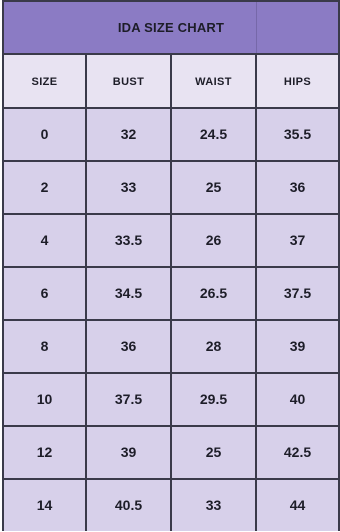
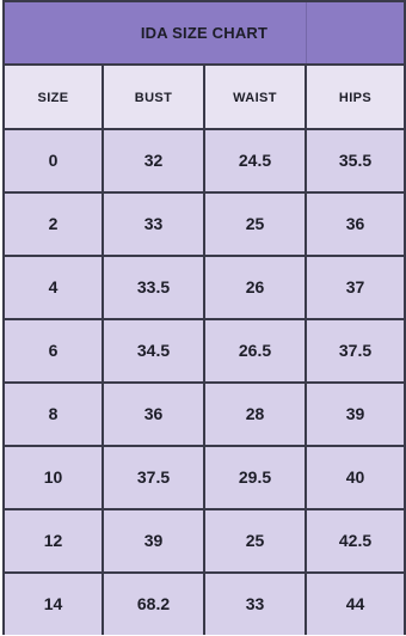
  IDA SIZE CHART
  SIZE	BUST	WAIST	HIPS
  0	32	24.5	35.5
  2	33	25	36
  4	33.5	26	37
  6	34.5	26.5	37.5
  8	36	28	39
  10	37.5	29.5	40
  12	39	25	42.5
- 14	40.5	33	44
+ 14	68.2	33	44
